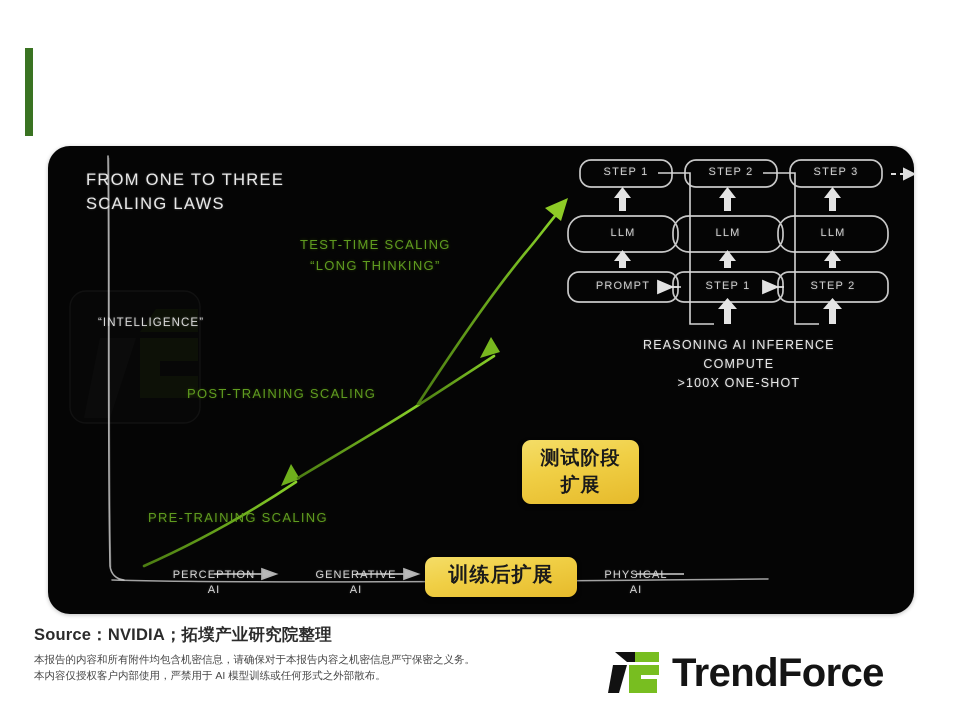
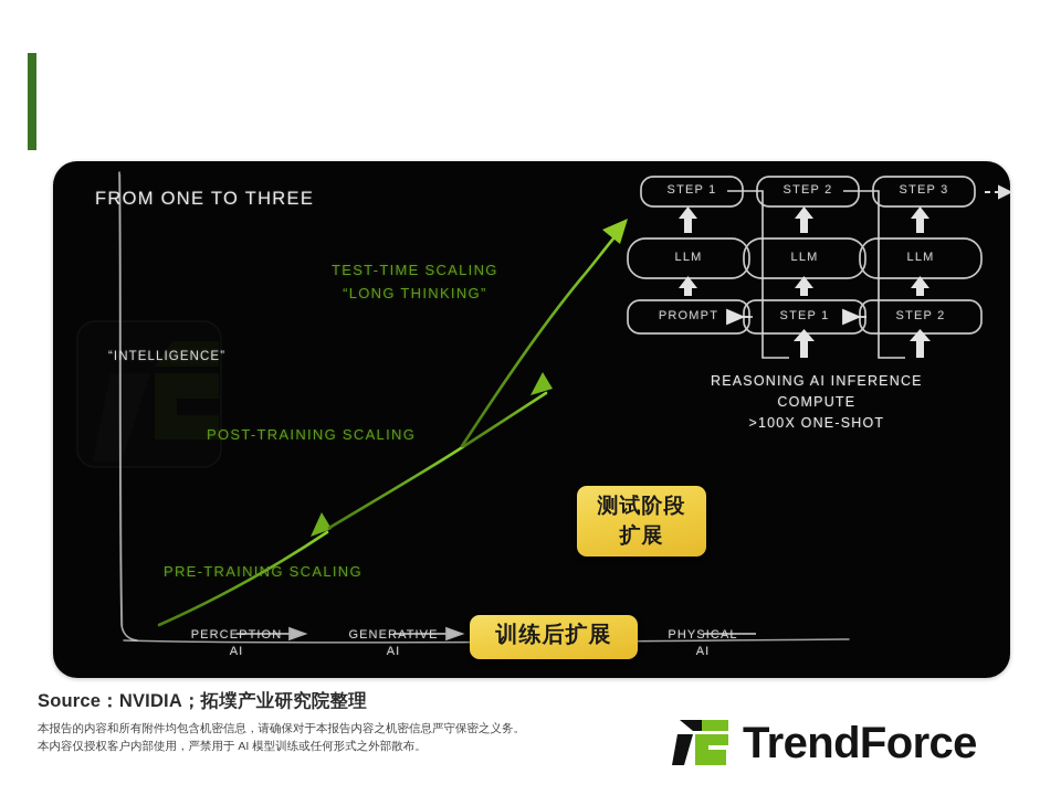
  FROM ONE TO THREE
- SCALING LAWS
  “INTELLIGENCE”
  TEST-TIME SCALING
  “LONG THINKING”
  POST-TRAINING SCALING
  PRE-TRAINING SCALING
  STEP 1
  LLM
  PROMPT
  STEP 2
  LLM
  STEP 1
  STEP 3
  LLM
  STEP 2
  REASONING AI INFERENCE
  COMPUTE
  >100X ONE-SHOT
  PERCEPTION
  AI
  GENERATIVE
  AI
  PHYSICAL
  AI
  测试阶段
  扩展
  训练后扩展
  Source：NVIDIA；拓墣产业研究院整理
  本报告的内容和所有附件均包含机密信息，请确保对于本报告内容之机密信息严守保密之义务。
  本内容仅授权客户内部使用，严禁用于 AI 模型训练或任何形式之外部散布。
  TrendForce
